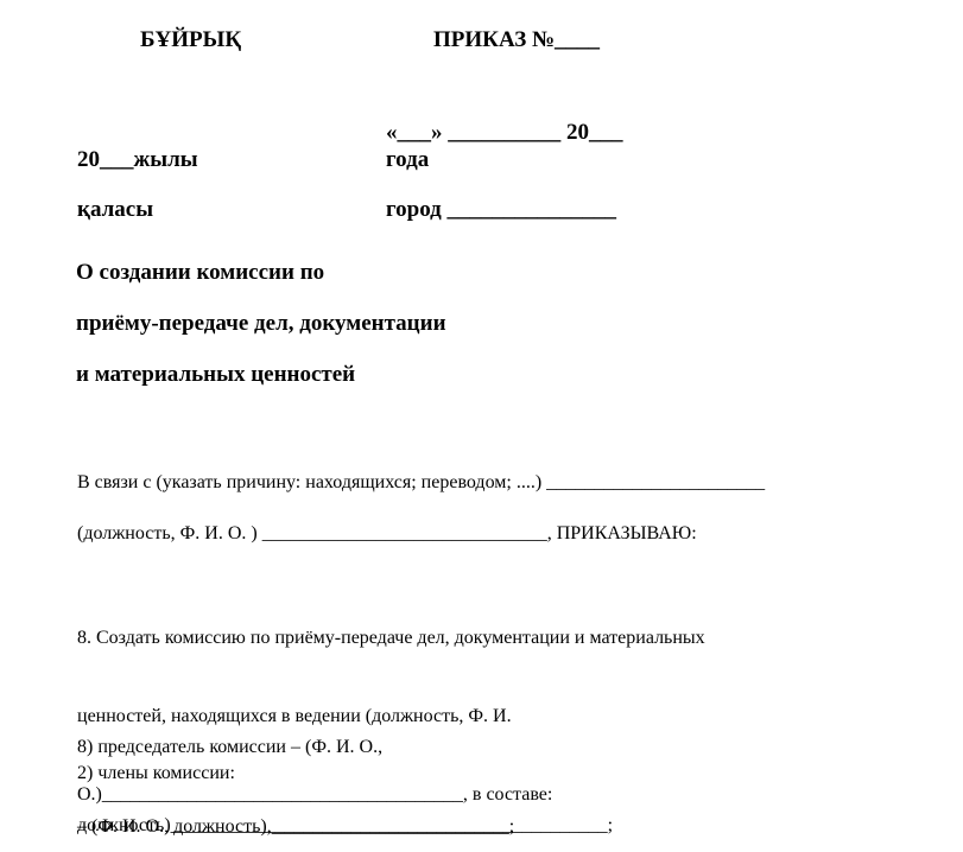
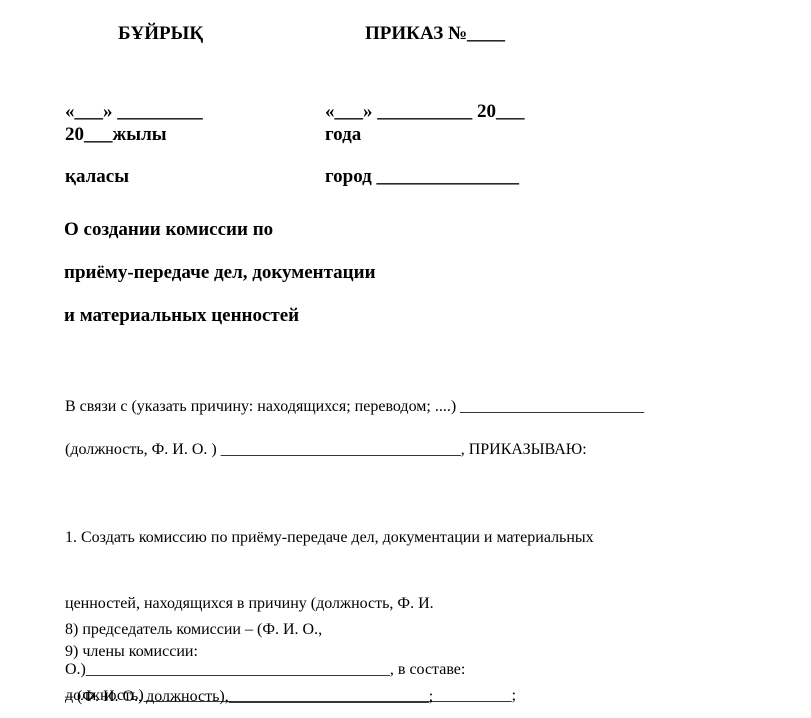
  БҰЙРЫҚ
  ПРИКАЗ №____
+ «___» _________
  20___жылы
  қаласы
  «___» __________ 20___
  года
  город _______________
  О создании комиссии по
  приёму-передаче дел, документации
  и материальных ценностей
  В связи с (указать причину: находящихся; переводом; ....) _______________________
  (должность, Ф. И. О. ) ______________________________, ПРИКАЗЫВАЮ:
- 8. Создать комиссию по приёму-передаче дел, документации и материальных
+ 1. Создать комиссию по приёму-передаче дел, документации и материальных
- ценностей, находящихся в ведении (должность, Ф. И.
+ ценностей, находящихся в причину (должность, Ф. И.
  О.)______________________________________, в составе:
  8) председатель комиссии – (Ф. И. О.,
  должность)______________________________________________;
- 2) члены комиссии:
+ 9) члены комиссии:
  – (Ф. И. О., должность),_________________________;
